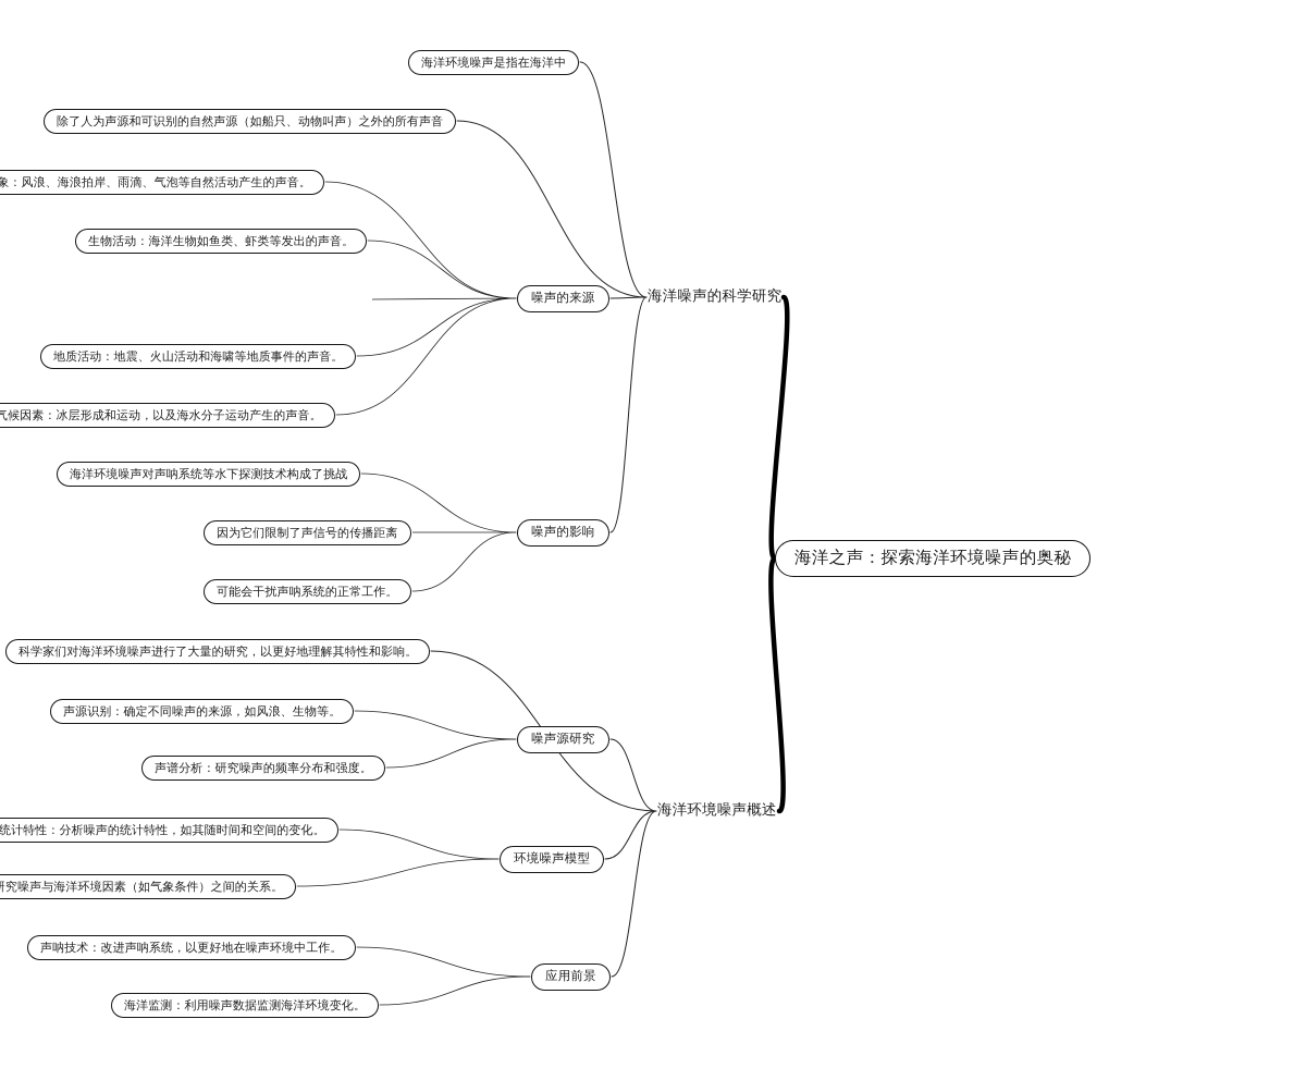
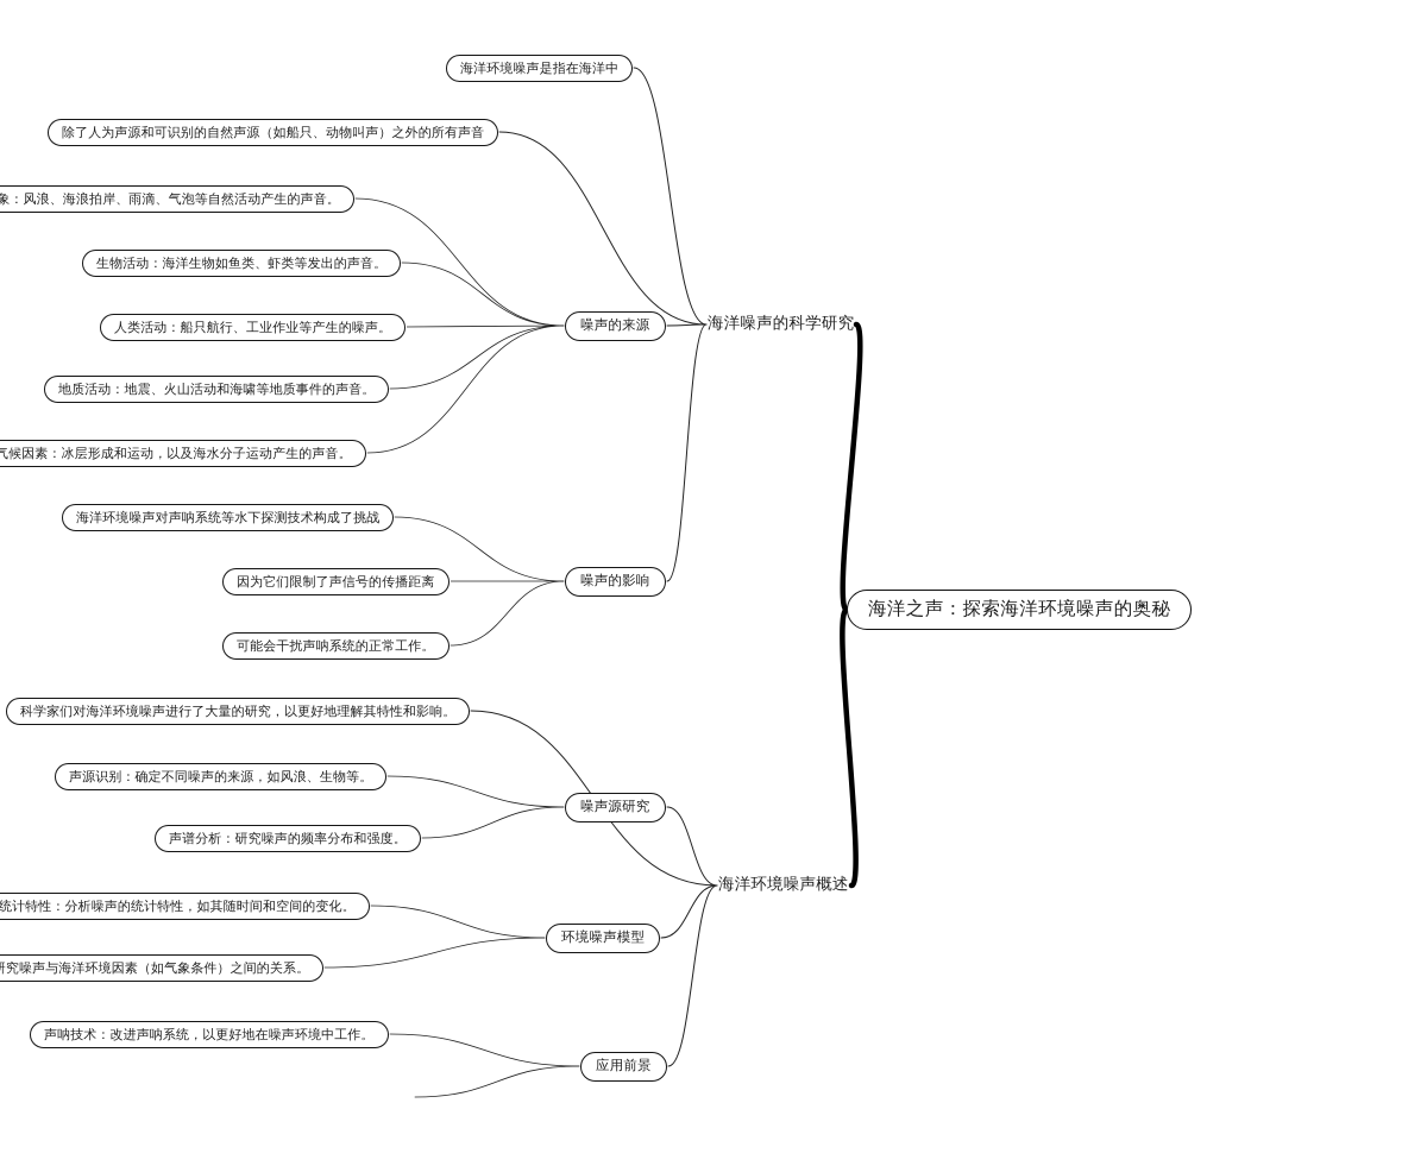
  海洋之声：探索海洋环境噪声的奥秘
  海洋噪声的科学研究
  海洋环境噪声是指在海洋中
  除了人为声源和可识别的自然声源（如船只、动物叫声）之外的所有声音
  噪声的来源
  象：风浪、海浪拍岸、雨滴、气泡等自然活动产生的声音。
  生物活动：海洋生物如鱼类、虾类等发出的声音。
+ 人类活动：船只航行、工业作业等产生的噪声。
  地质活动：地震、火山活动和海啸等地质事件的声音。
  气候因素：冰层形成和运动，以及海水分子运动产生的声音。
  噪声的影响
  海洋环境噪声对声呐系统等水下探测技术构成了挑战
  因为它们限制了声信号的传播距离
  可能会干扰声呐系统的正常工作。
  海洋环境噪声概述
  科学家们对海洋环境噪声进行了大量的研究，以更好地理解其特性和影响。
  噪声源研究
  声源识别：确定不同噪声的来源，如风浪、生物等。
  声谱分析：研究噪声的频率分布和强度。
  环境噪声模型
  统计特性：分析噪声的统计特性，如其随时间和空间的变化。
  究噪声与海洋环境因素（如气象条件）之间的关系。
  应用前景
  声呐技术：改进声呐系统，以更好地在噪声环境中工作。
- 海洋监测：利用噪声数据监测海洋环境变化。
